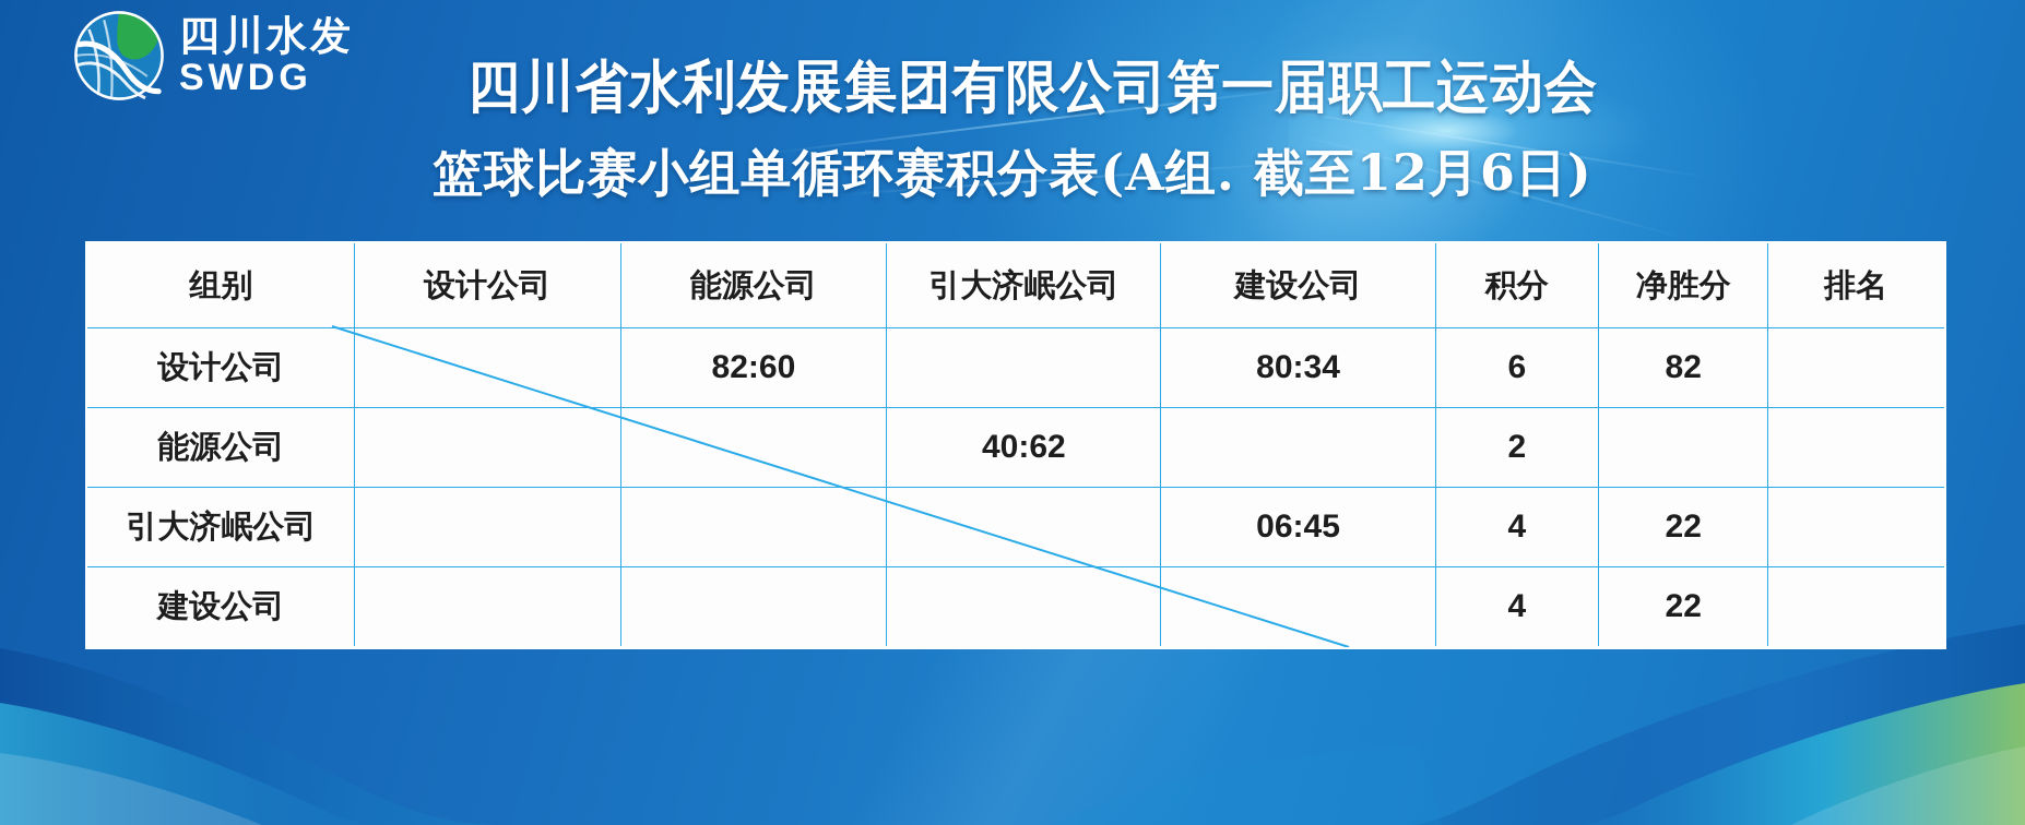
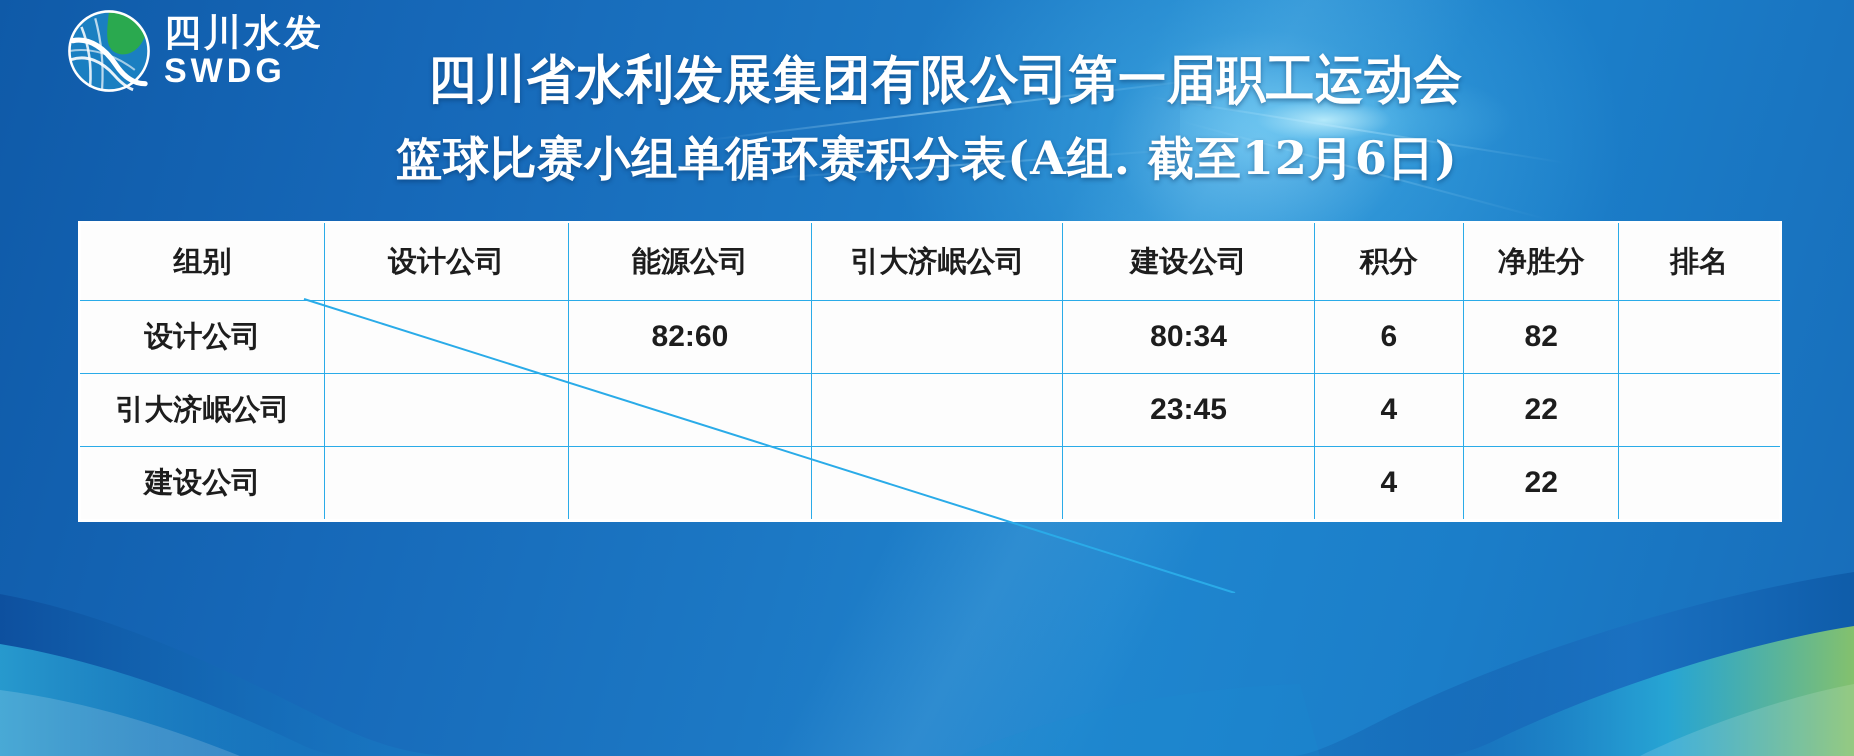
  四川水发
  SWDG
  四川省水利发展集团有限公司第一届职工运动会
  篮球比赛小组单循环赛积分表(A组. 截至12月6日)
  组别	设计公司	能源公司	引大济岷公司	建设公司	积分	净胜分	排名
  设计公司		82:60		80:34	6	82
- 能源公司			40:62		2
- 引大济岷公司				06:45	4	22
+ 引大济岷公司				23:45	4	22
  建设公司					4	22
